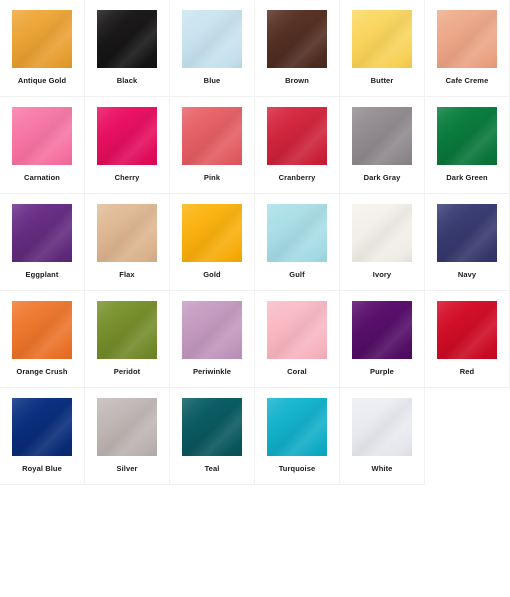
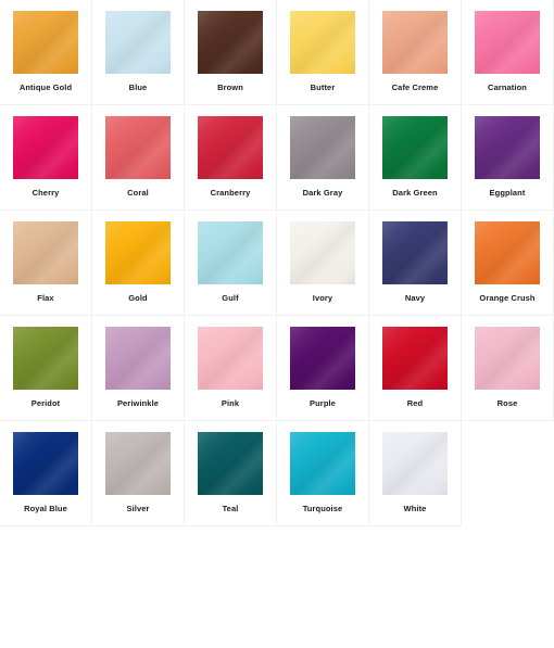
  Antique Gold
- Black
  Blue
  Brown
  Butter
  Cafe Creme
  Carnation
  Cherry
- Pink
+ Coral
  Cranberry
  Dark Gray
  Dark Green
  Eggplant
  Flax
  Gold
  Gulf
  Ivory
  Navy
  Orange Crush
  Peridot
  Periwinkle
- Coral
+ Pink
  Purple
  Red
+ Rose
  Royal Blue
  Silver
  Teal
  Turquoise
  White
